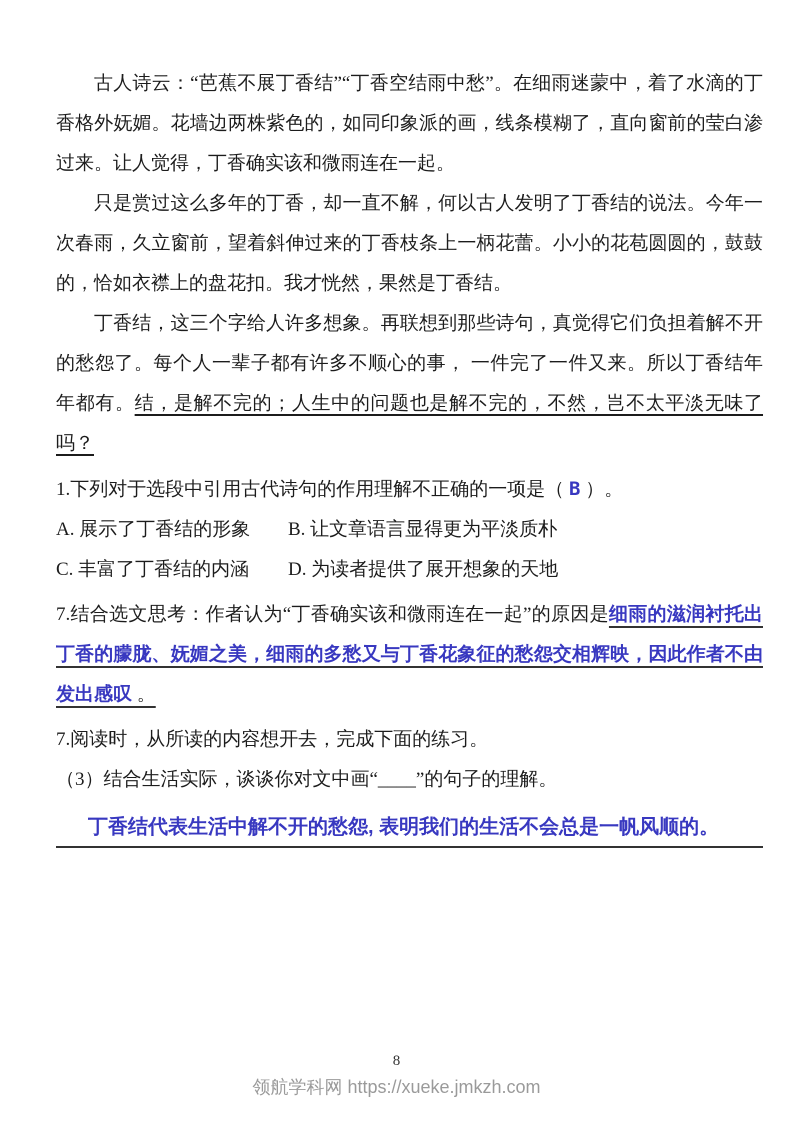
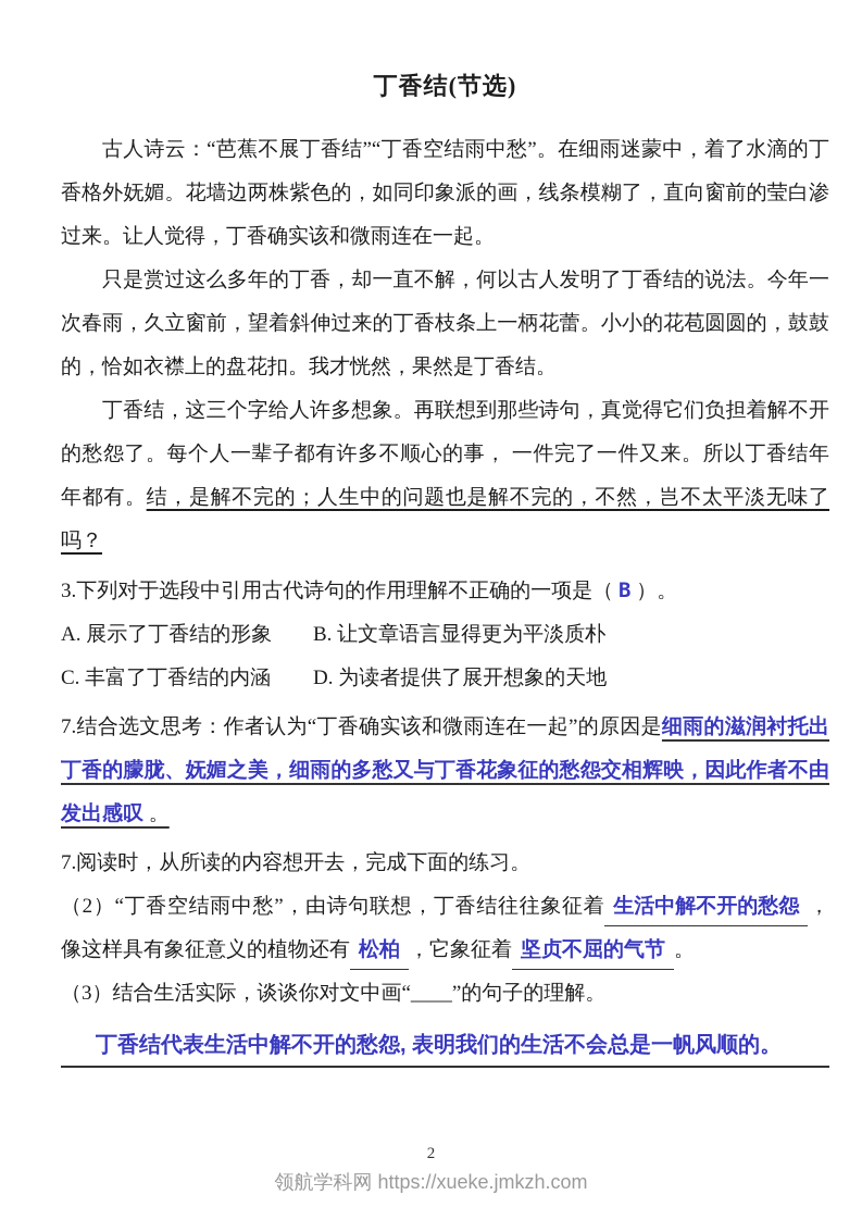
+ 丁香结(节选)
  古人诗云：“芭蕉不展丁香结”“丁香空结雨中愁”。在细雨迷蒙中，着了水滴的丁香格外妩媚。花墙边两株紫色的，如同印象派的画，线条模糊了，直向窗前的莹白渗过来。让人觉得，丁香确实该和微雨连在一起。
  只是赏过这么多年的丁香，却一直不解，何以古人发明了丁香结的说法。今年一次春雨，久立窗前，望着斜伸过来的丁香枝条上一柄花蕾。小小的花苞圆圆的，鼓鼓的，恰如衣襟上的盘花扣。我才恍然，果然是丁香结。
  丁香结，这三个字给人许多想象。再联想到那些诗句，真觉得它们负担着解不开的愁怨了。每个人一辈子都有许多不顺心的事， 一件完了一件又来。所以丁香结年年都有。结，是解不完的；人生中的问题也是解不完的，不然，岂不太平淡无味了吗？
- 1.下列对于选段中引用古代诗句的作用理解不正确的一项是（ B ）。
+ 3.下列对于选段中引用古代诗句的作用理解不正确的一项是（ B ）。
  A. 展示了丁香结的形象 B. 让文章语言显得更为平淡质朴
  C. 丰富了丁香结的内涵 D. 为读者提供了展开想象的天地
  7.结合选文思考：作者认为“丁香确实该和微雨连在一起”的原因是细雨的滋润衬托出丁香的朦胧、妩媚之美，细雨的多愁又与丁香花象征的愁怨交相辉映，因此作者不由发出感叹 。
  7.阅读时，从所读的内容想开去，完成下面的练习。
+ （2）“丁香空结雨中愁”，由诗句联想，丁香结往往象征着 生活中解不开的愁怨 ，像这样具有象征意义的植物还有 松柏 ，它象征着 坚贞不屈的气节 。
  （3）结合生活实际，谈谈你对文中画“____”的句子的理解。
  丁香结代表生活中解不开的愁怨, 表明我们的生活不会总是一帆风顺的。
- 8
+ 2
  领航学科网 https://xueke.jmkzh.com
